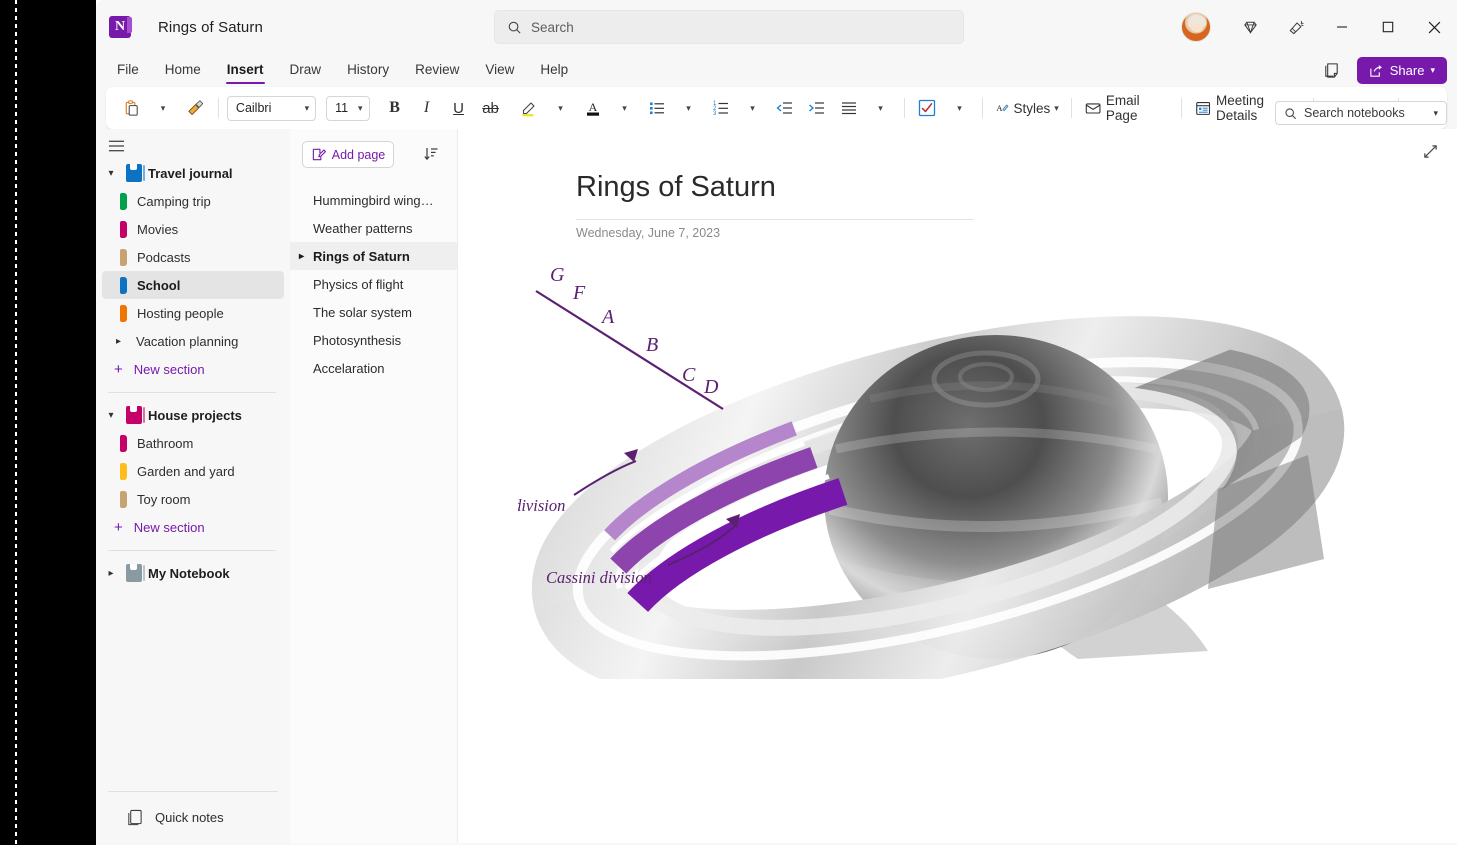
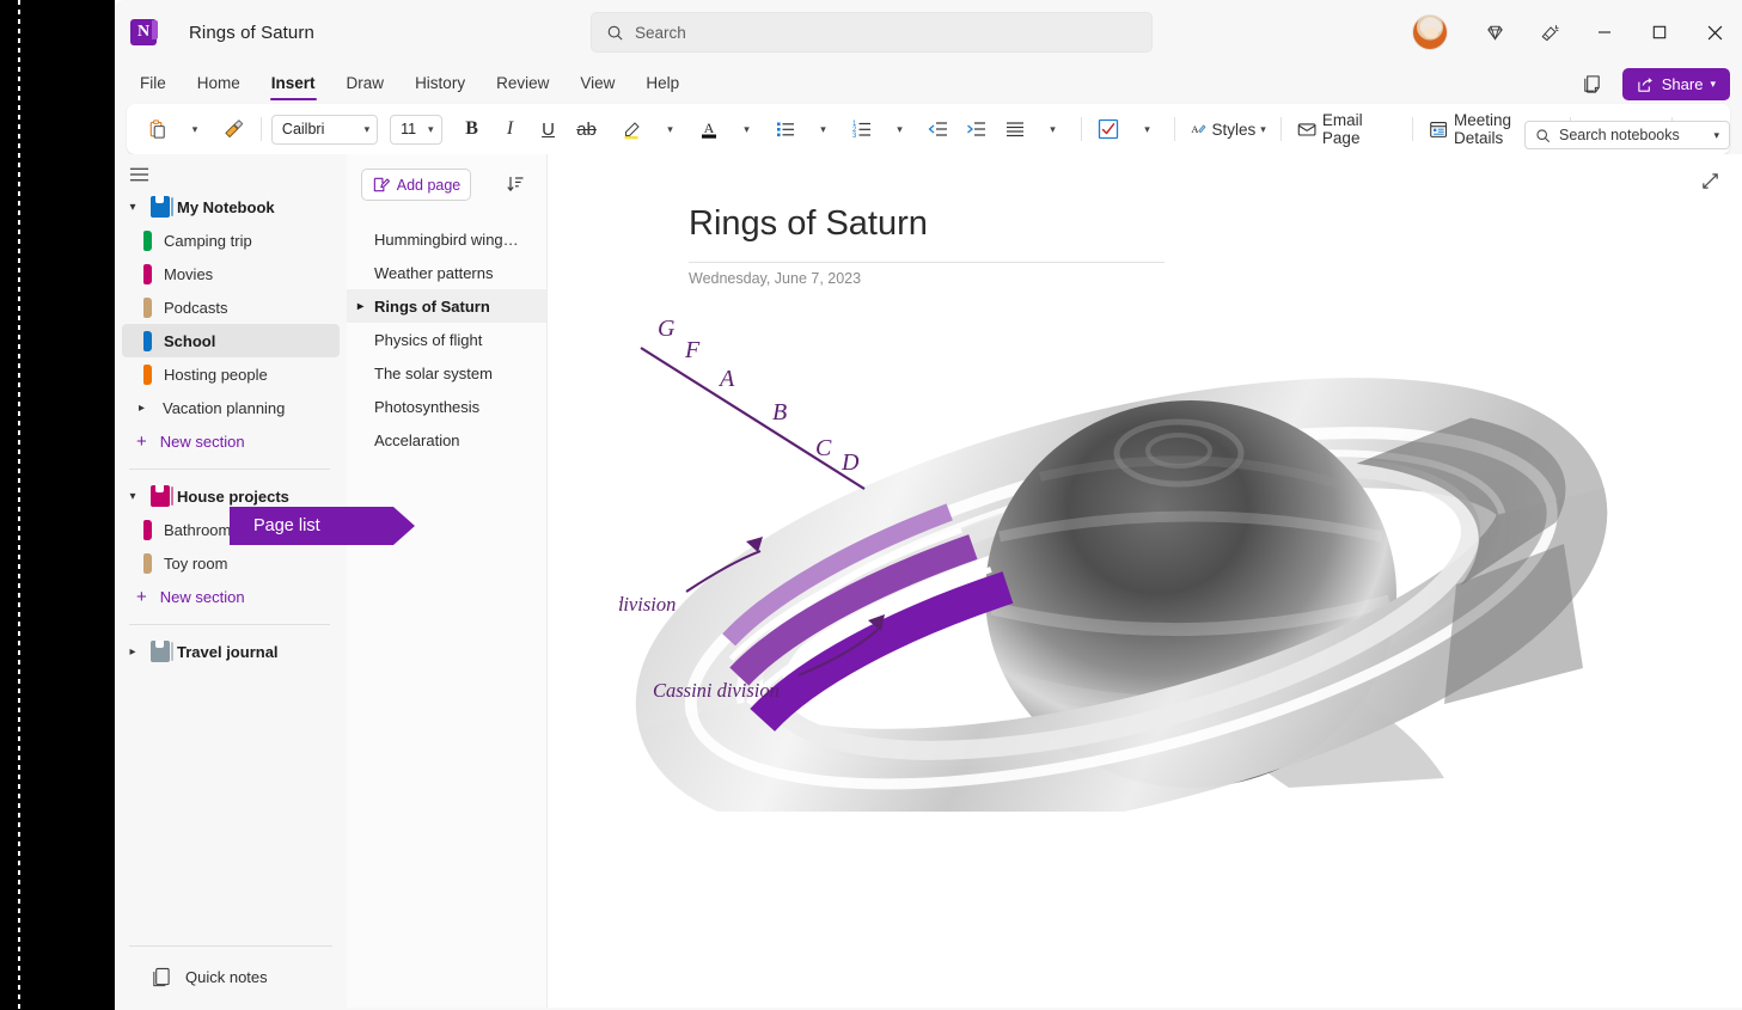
  N
  Rings of Saturn
  Search
  File
  Home
  Insert
  Draw
  History
  Review
  View
  Help
  Share
  ▾
  ▾
  Cailbri
  ▾
  11
  ▾
  B
  I
  U
  ab
  ▾
  A
  ▾
  ▾
  ▾
  ▾
  ▾
  A
  Styles
  ▾
  Email Page
  Meeting Details
  ▾
- Travel journal
+ My Notebook
  Camping trip
  Movies
  Podcasts
  School
  Hosting people
  ▸
  Vacation planning
  +
  New section
  ▾
  House projects
  Bathroom
- Garden and yard
  Toy room
  +
  New section
  ▸
- My Notebook
+ Travel journal
  Quick notes
  Add page
  Hummingbird wing…
  Weather patterns
  ▸
  Rings of Saturn
  Physics of flight
  The solar system
  Photosynthesis
  Accelaration
  Search notebooks
  ▾
  Rings of Saturn
  Wednesday, June 7, 2023
  G
  F
  A
  B
  C
  D
  Cassini division
+ Page list
